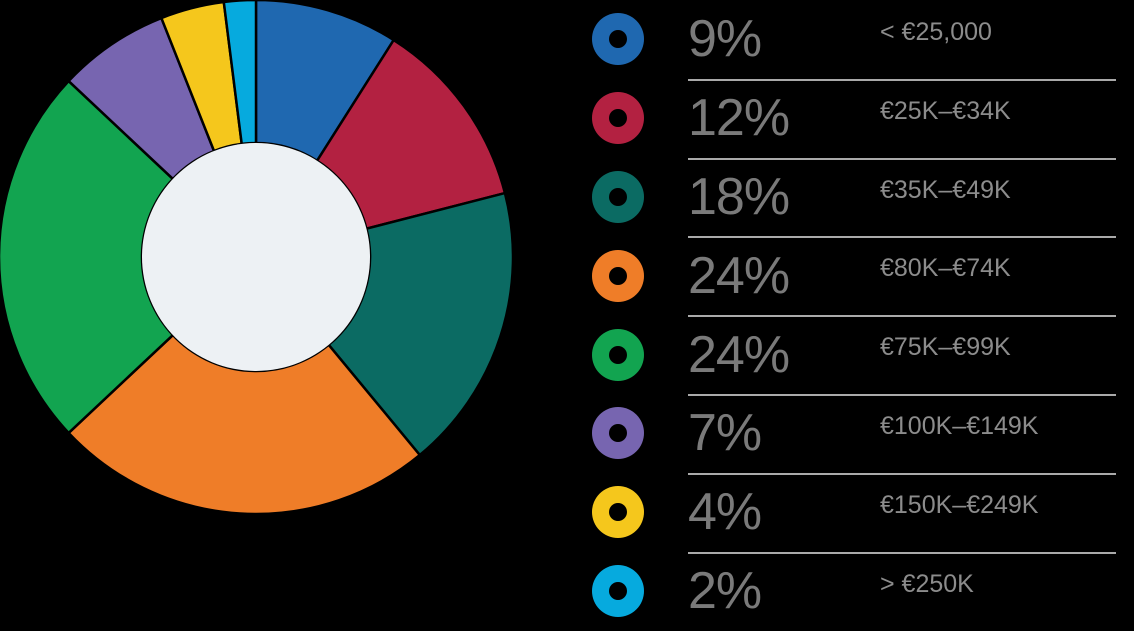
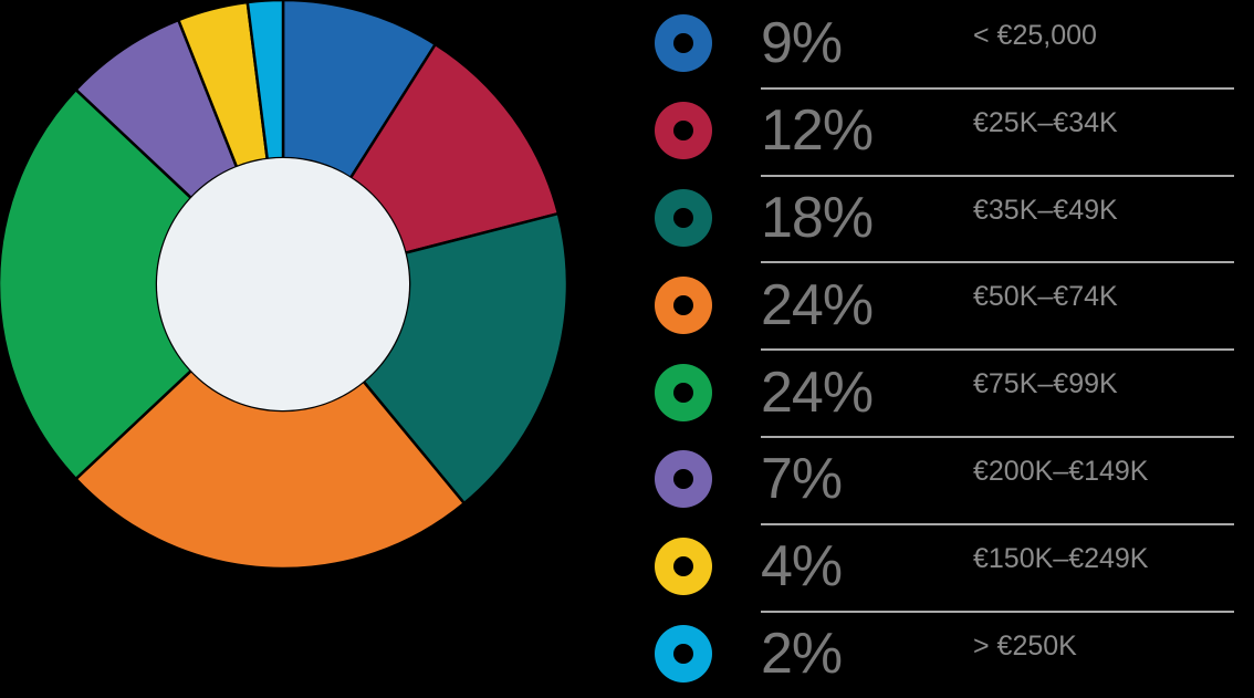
  9%
  < €25,000
  12%
  €25K–€34K
  18%
  €35K–€49K
  24%
- €80K–€74K
+ €50K–€74K
  24%
  €75K–€99K
  7%
- €100K–€149K
+ €200K–€149K
  4%
  €150K–€249K
  2%
  > €250K
